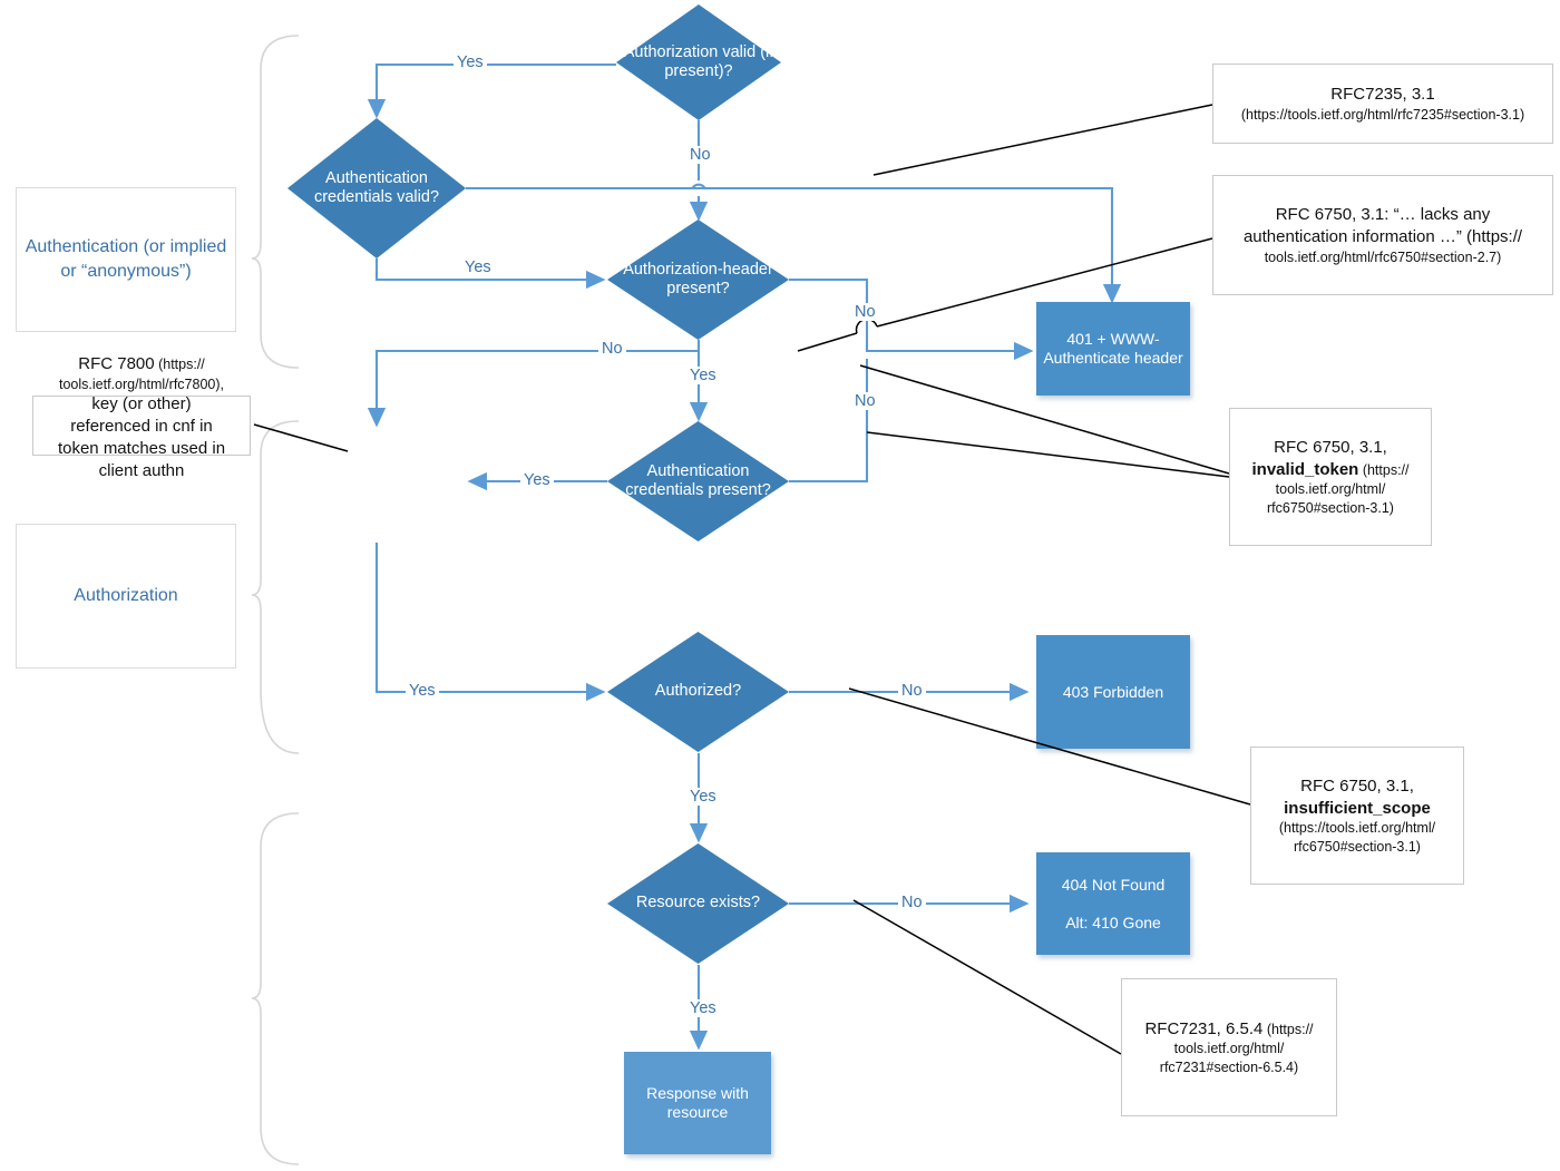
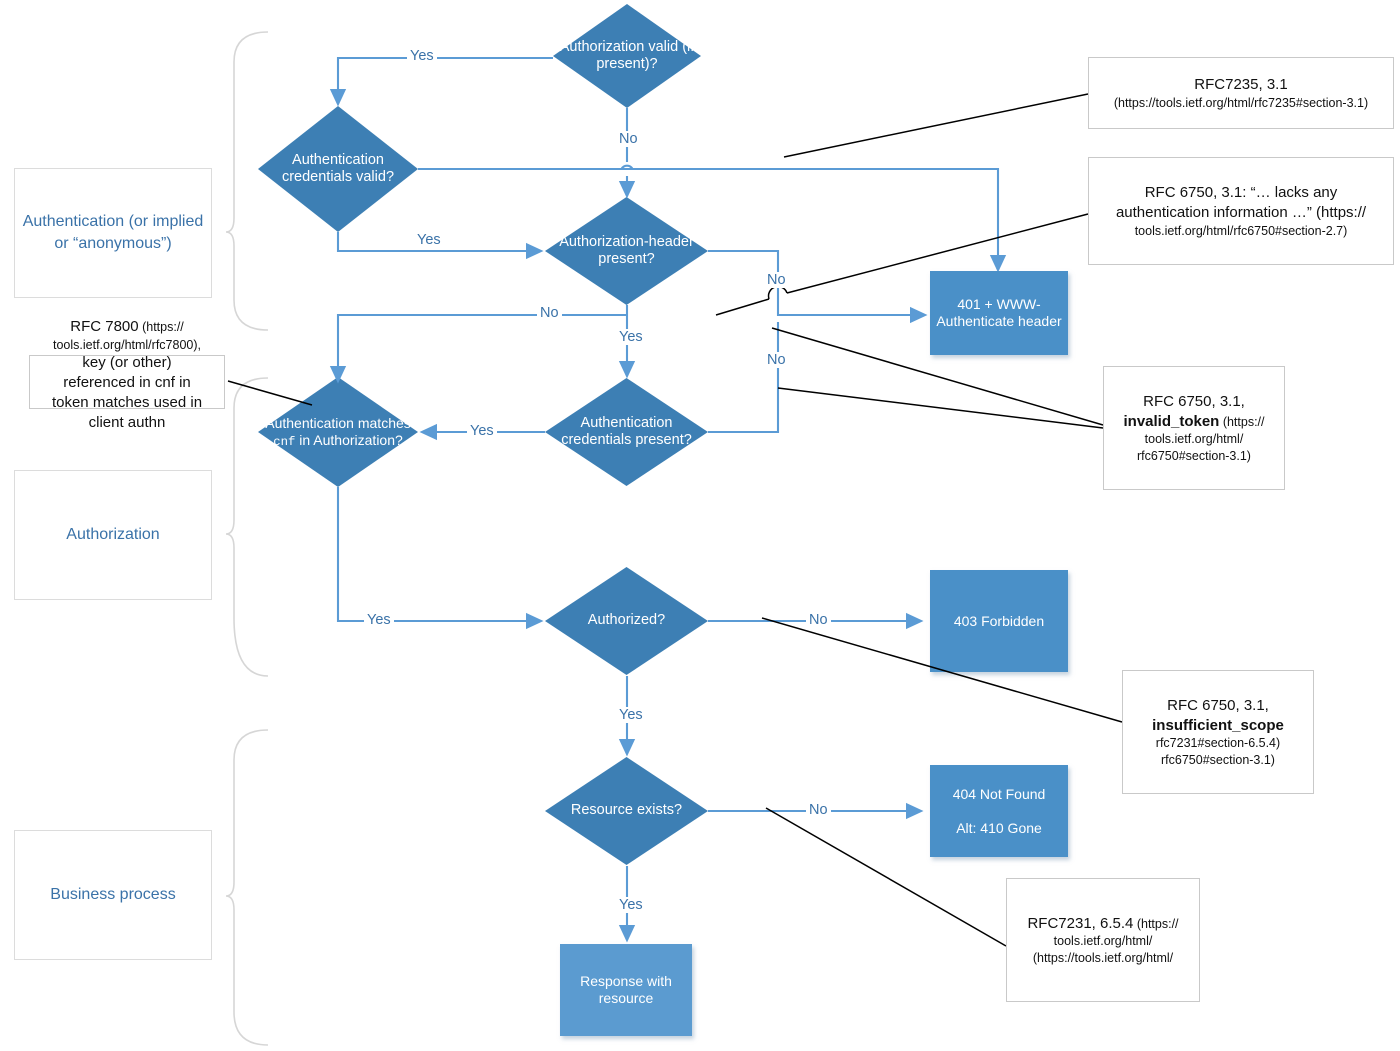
  Authentication (or implied or “anonymous”)
  Authorization
+ Business process
  Authorization valid (if present)?
  Authentication credentials valid?
  Authorization-header present?
  Authentication credentials present?
+ Authentication matches cnf in Authorization?
  Authorized?
  Resource exists?
  401 + WWW-Authenticate header
  403 Forbidden
  404 Not Found
  Alt: 410 Gone
  Response with resource
  Yes
  No
  Yes
  No
  No
  Yes
  No
  Yes
  Yes
  No
  Yes
  No
  Yes
  RFC7235, 3.1
  (https://tools.ietf.org/html/rfc7235#section-3.1)
  RFC 6750, 3.1: “… lacks any
  authentication information …” (https://
  tools.ietf.org/html/rfc6750#section-2.7)
  RFC 6750, 3.1,
  invalid_token (https://
  tools.ietf.org/html/
  rfc6750#section-3.1)
  RFC 6750, 3.1,
  insufficient_scope
- (https://tools.ietf.org/html/
+ rfc7231#section-6.5.4)
  rfc6750#section-3.1)
  RFC7231, 6.5.4 (https://
  tools.ietf.org/html/
- rfc7231#section-6.5.4)
+ (https://tools.ietf.org/html/
  RFC 7800 (https://
  tools.ietf.org/html/rfc7800),
  key (or other)
  referenced in cnf in
  token matches used in
  client authn
